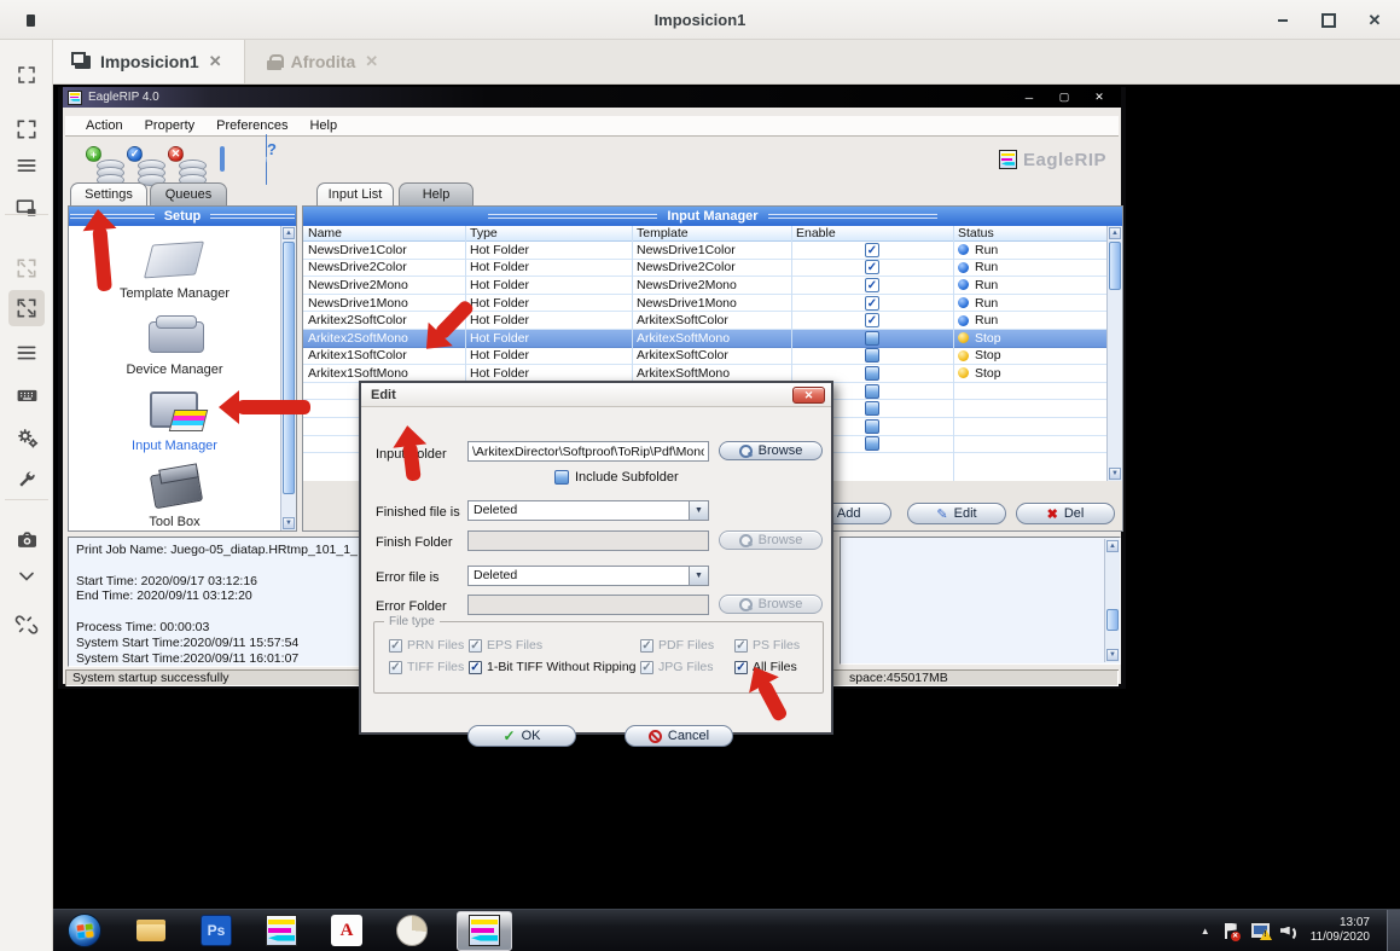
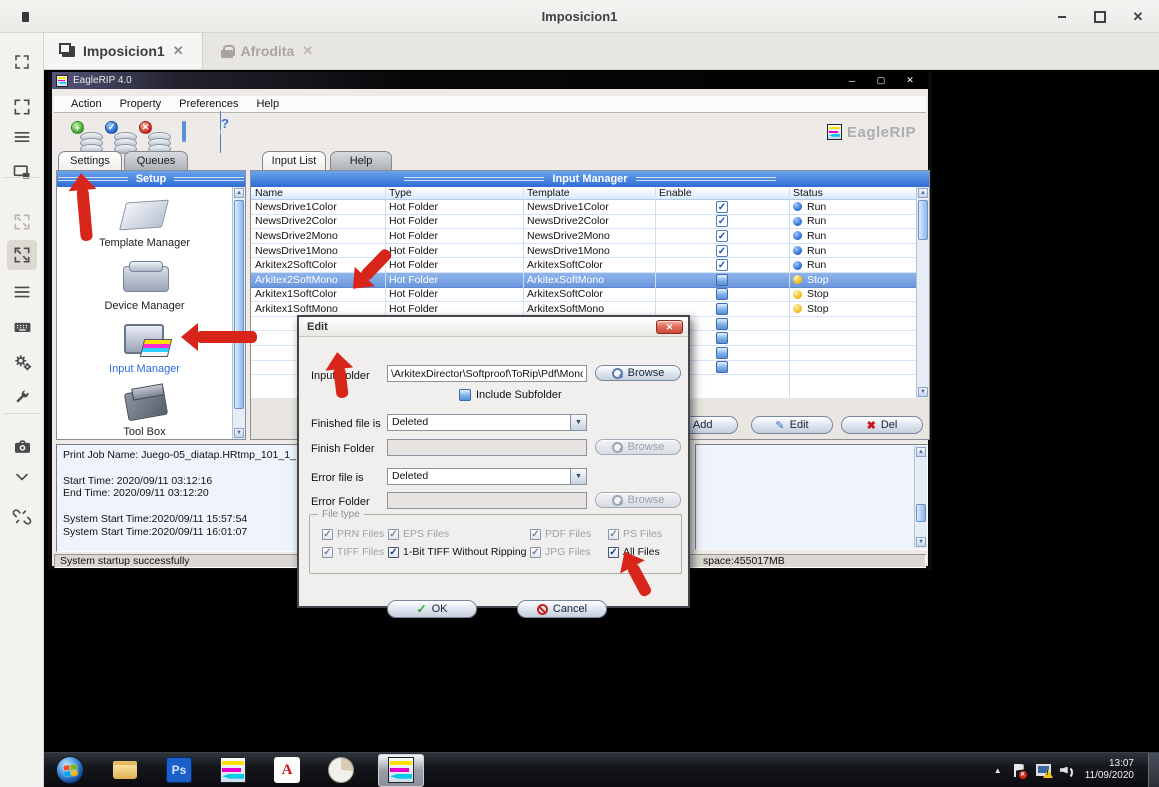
  Imposicion1
  ✕
  Imposicion1
  ✕
  Afrodita
  ✕
  EagleRIP 4.0
  ─
  ▢
  ✕
  Action
  Property
  Preferences
  Help
  +
  ✓
  ✕
  EagleRIP
  Settings
  Queues
  Input List
  Help
  Setup
  Template Manager
  Device Manager
  Input Manager
  Tool Box
  Input Manager
  Name
  Type
  Template
  Enable
  Status
  NewsDrive1Color
  Hot Folder
  NewsDrive1Color
  ✓
  Run
  NewsDrive2Color
  Hot Folder
  NewsDrive2Color
  ✓
  Run
  NewsDrive2Mono
  Hot Folder
  NewsDrive2Mono
  ✓
  Run
  NewsDrive1Mono
  Hot Folder
  NewsDrive1Mono
  ✓
  Run
  Arkitex2SoftColor
  Hot Folder
  ArkitexSoftColor
  ✓
  Run
  Arkitex2SoftMono
  Hot Folder
  ArkitexSoftMono
  Stop
  Arkitex1SoftColor
  Hot Folder
  ArkitexSoftColor
  Stop
  Arkitex1SoftMono
  Hot Folder
  ArkitexSoftMono
  Stop
  Add
  ✎
  Edit
  ✖
  Del
  Print Job Name: Juego-05_diatap.HRtmp_101_1_
- Start Time: 2020/09/17 03:12:16
+ Start Time: 2020/09/11 03:12:16
  End Time: 2020/09/11 03:12:20
- Process Time: 00:00:03
  System Start Time:2020/09/11 15:57:54
  System Start Time:2020/09/11 16:01:07
  System startup successfully
  space:455017MB
  Edit
  ✕
  Inpuolder
  \ArkitexDirector\Softproof\ToRip\Pdf\Mono
  Browse
  Include Subfolder
  Finished file is
  Deleted
  Finish Folder
  Browse
  Error file is
  Deleted
  Error Folder
  Browse
  File type
  ✓
  PRN Files
  ✓
  EPS Files
  ✓
  PDF Files
  ✓
  PS Files
  ✓
  TIFF Files
  ✓
  1-Bit TIFF Without Ripping
  ✓
  JPG Files
  ✓
  All Files
  ✓
  OK
  Cancel
  Ps
  A
  ▲
  13:07
  11/09/2020
